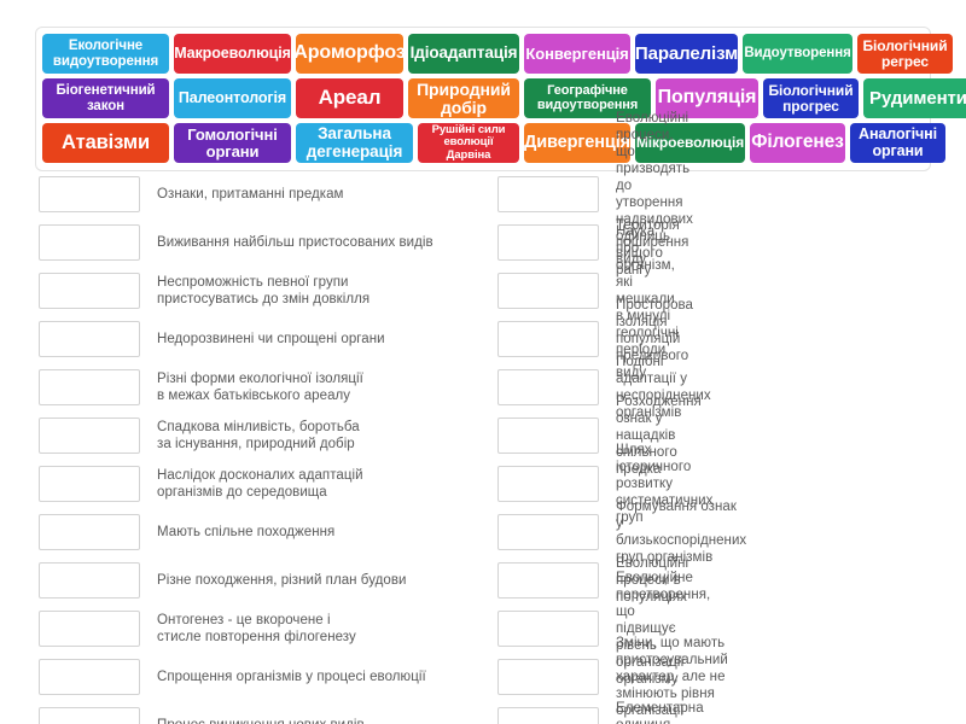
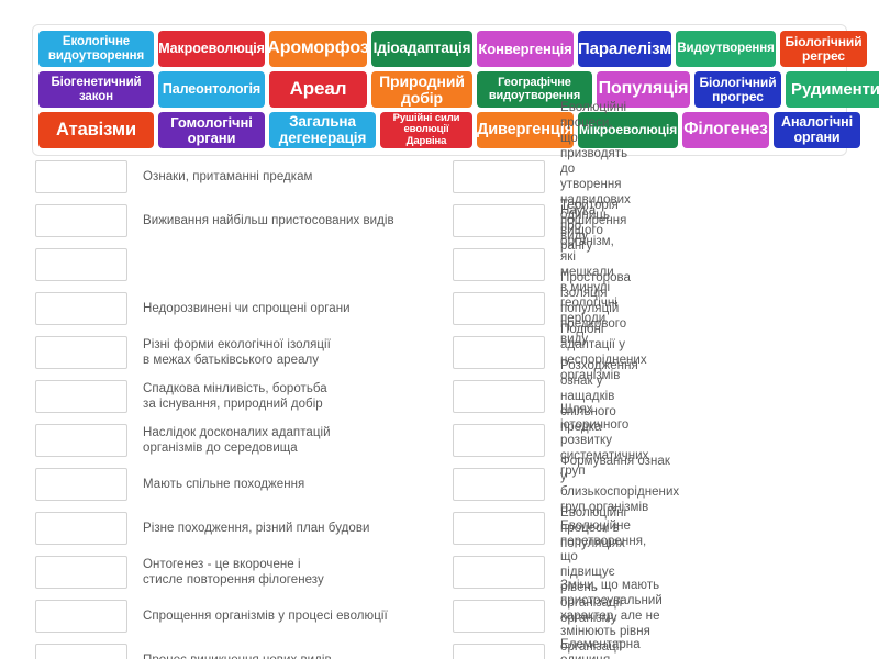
  Екологічне
  видоутворення
  Макроеволюція
  Ароморфоз
  Ідіоадаптація
  Конвергенція
  Паралелізм
  Видоутворення
  Біологічний
  регрес
  Біогенетичний
  закон
  Палеонтологія
  Ареал
  Природний
  добір
  Географічне
  видоутворення
  Популяція
  Біологічний
  прогрес
  Рудименти
  Атавізми
  Гомологічні
  органи
  Загальна
  дегенерація
  Рушійні сили
  еволюції Дарвіна
  Дивергенція
  Мікроеволюція
  Філогенез
  Аналогічні
  органи
  Ознаки, притаманні предкам
  Виживання найбільш пристосованих видів
- Неспроможність певної групи
- пристосуватись до змін довкілля
  Недорозвинені чи спрощені органи
  Різні форми екологічної ізоляції
  в межах батьківського ареалу
  Спадкова мінливість, боротьба
  за існування, природний добір
  Наслідок досконалих адаптацій
  організмів до середовища
  Мають спільне походження
  Різне походження, різний план будови
  Онтогенез - це вкорочене і
  стисле повторення філогенезу
  Спрощення організмів у процесі еволюції
  Еволюційні процеси, що призводять до
  утворення надвидових одиниць вищого рангу
  Територія поширення виду
  Наука про організм, які мешкали
  в минулі геологічні періоди
  Просторова ізоляція популяцій предкового виду
  Подібні адаптації у неспоріднених організмів
  Розходження ознак у нащадків спільного предка
  Шлях історичного розвитку систематичних груп
  Формування ознак у
  близькоспоріднених груп організмів
  Еволюційні процеси в популяціях
  Еволюційне перетворення, що
  підвищує рівень організації організму
  Зміни, що мають пристосувальний
  характер, але не змінюють рівня організації
